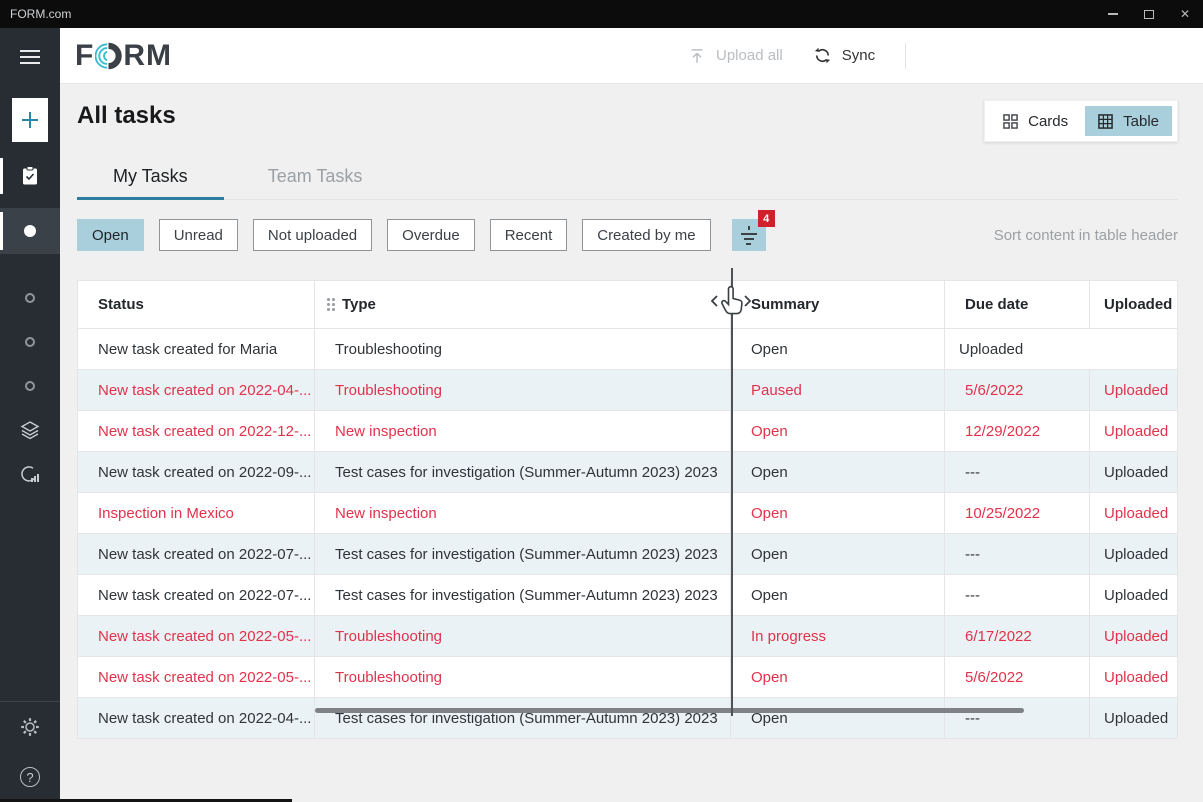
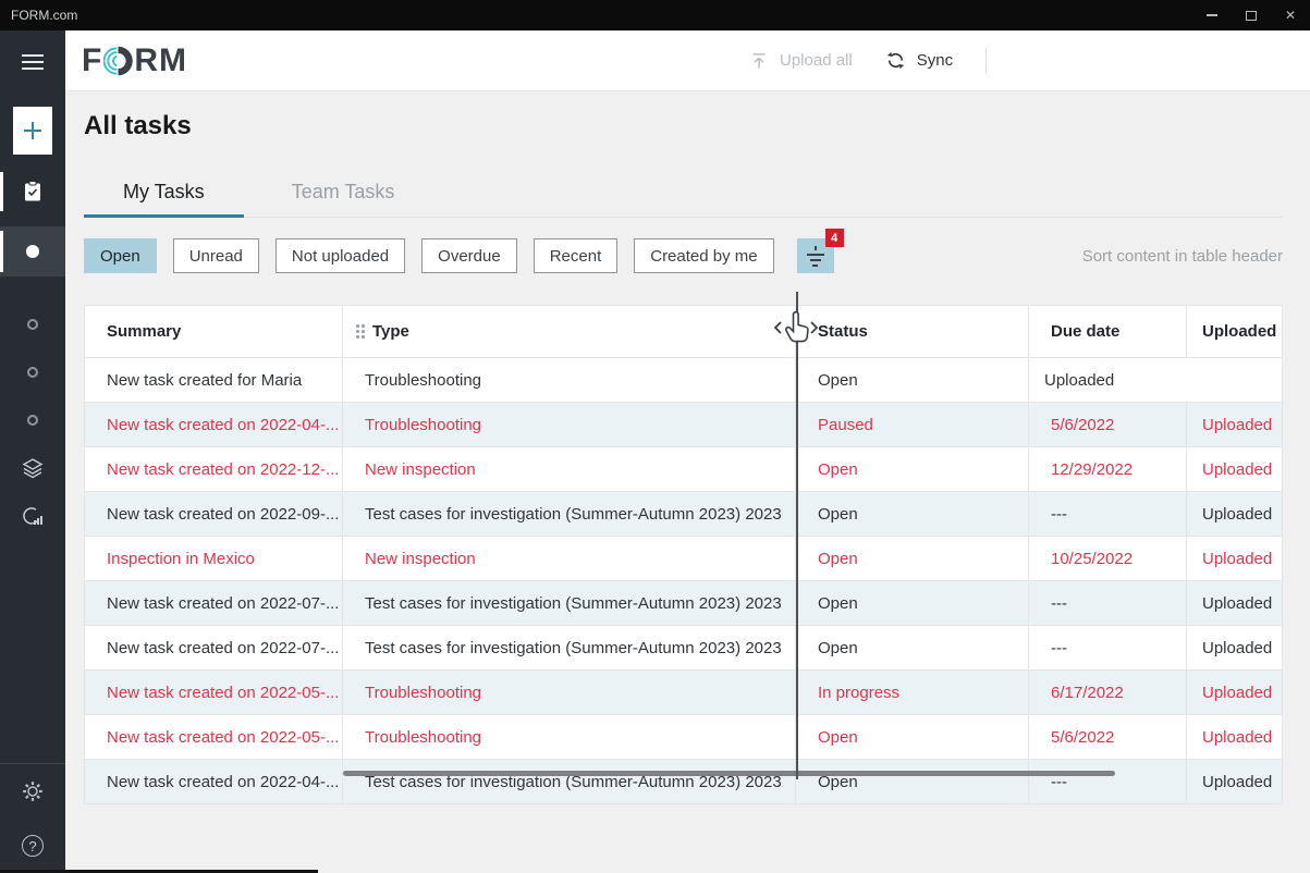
  FORM.com
  ✕
  ?
  F
  RM
  Upload all
  Sync
  All tasks
- Cards
- Table
  My Tasks
  Team Tasks
  Open
  Unread
  Not uploaded
  Overdue
  Recent
  Created by me
  4
  Sort content in table header
- Status
+ Summary
  Type
- Summary
+ Status
  Due date
  Uploaded
  New task created for Maria
  Troubleshooting
  Open
  Uploaded
  New task created on 2022-04-...
  Troubleshooting
  Paused
  5/6/2022
  Uploaded
  New task created on 2022-12-...
  New inspection
  Open
  12/29/2022
  Uploaded
  New task created on 2022-09-...
  Test cases for investigation (Summer-Autumn 2023) 2023
  Open
  ---
  Uploaded
  Inspection in Mexico
  New inspection
  Open
  10/25/2022
  Uploaded
  New task created on 2022-07-...
  Test cases for investigation (Summer-Autumn 2023) 2023
  Open
  ---
  Uploaded
  New task created on 2022-07-...
  Test cases for investigation (Summer-Autumn 2023) 2023
  Open
  ---
  Uploaded
  New task created on 2022-05-...
  Troubleshooting
  In progress
  6/17/2022
  Uploaded
  New task created on 2022-05-...
  Troubleshooting
  Open
  5/6/2022
  Uploaded
  New task created on 2022-04-...
  Test cases for investigation (Summer-Autumn 2023) 2023
  Open
  ---
  Uploaded
